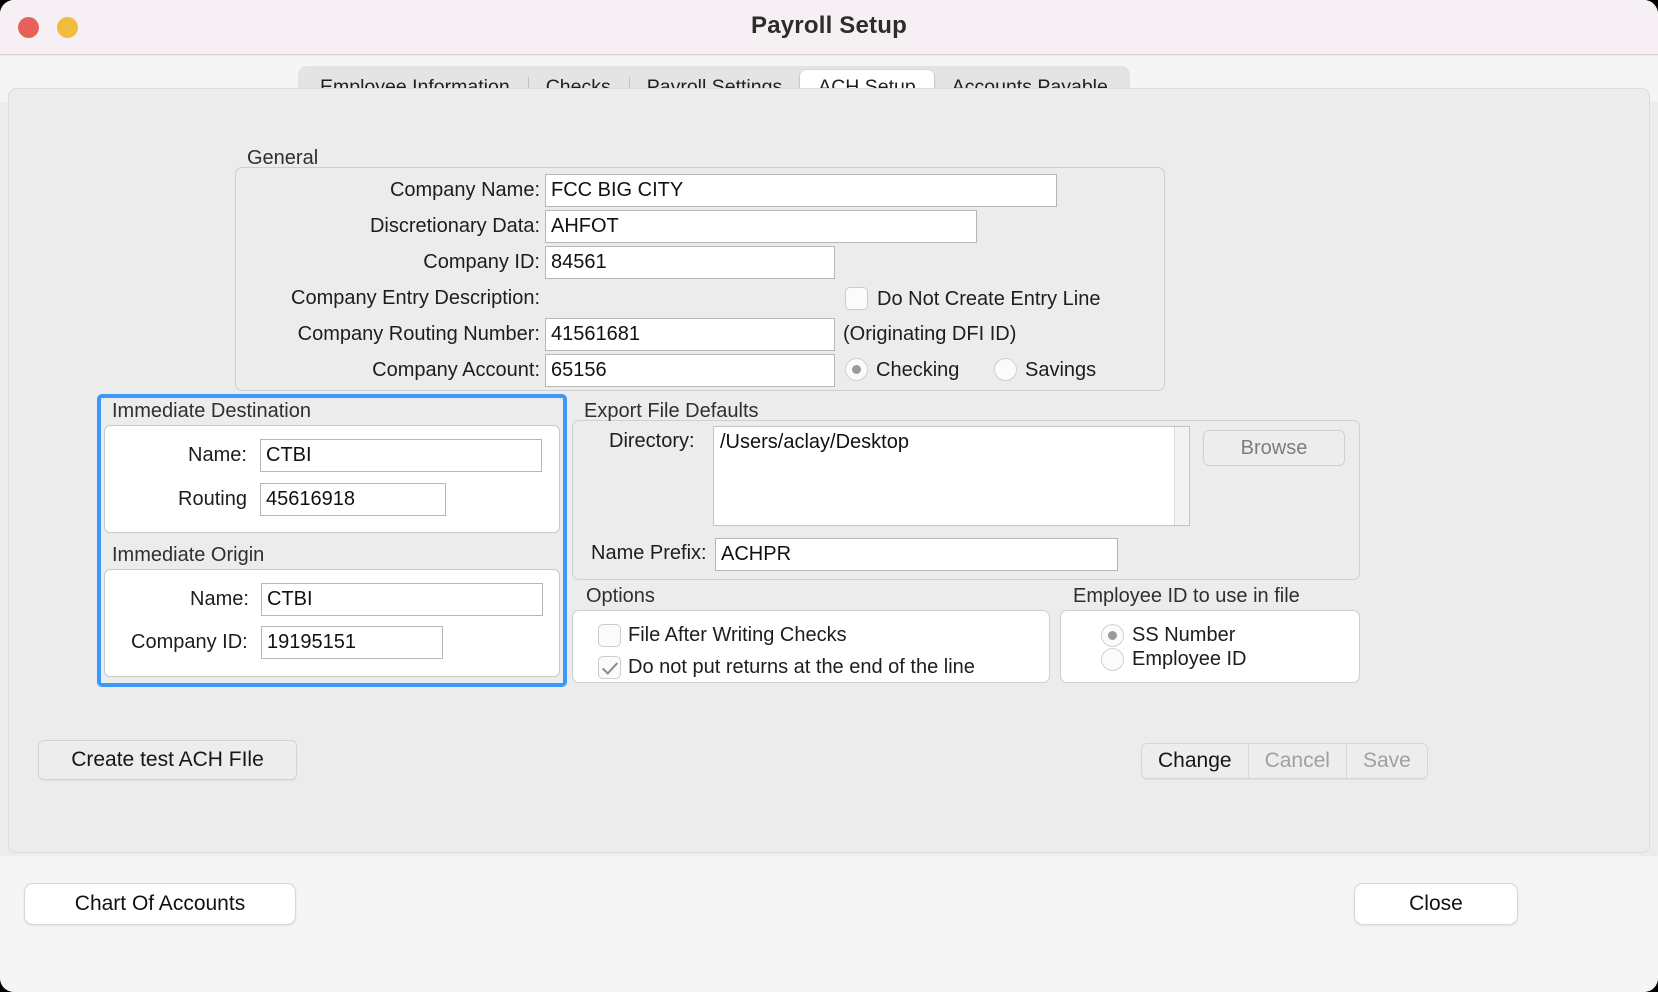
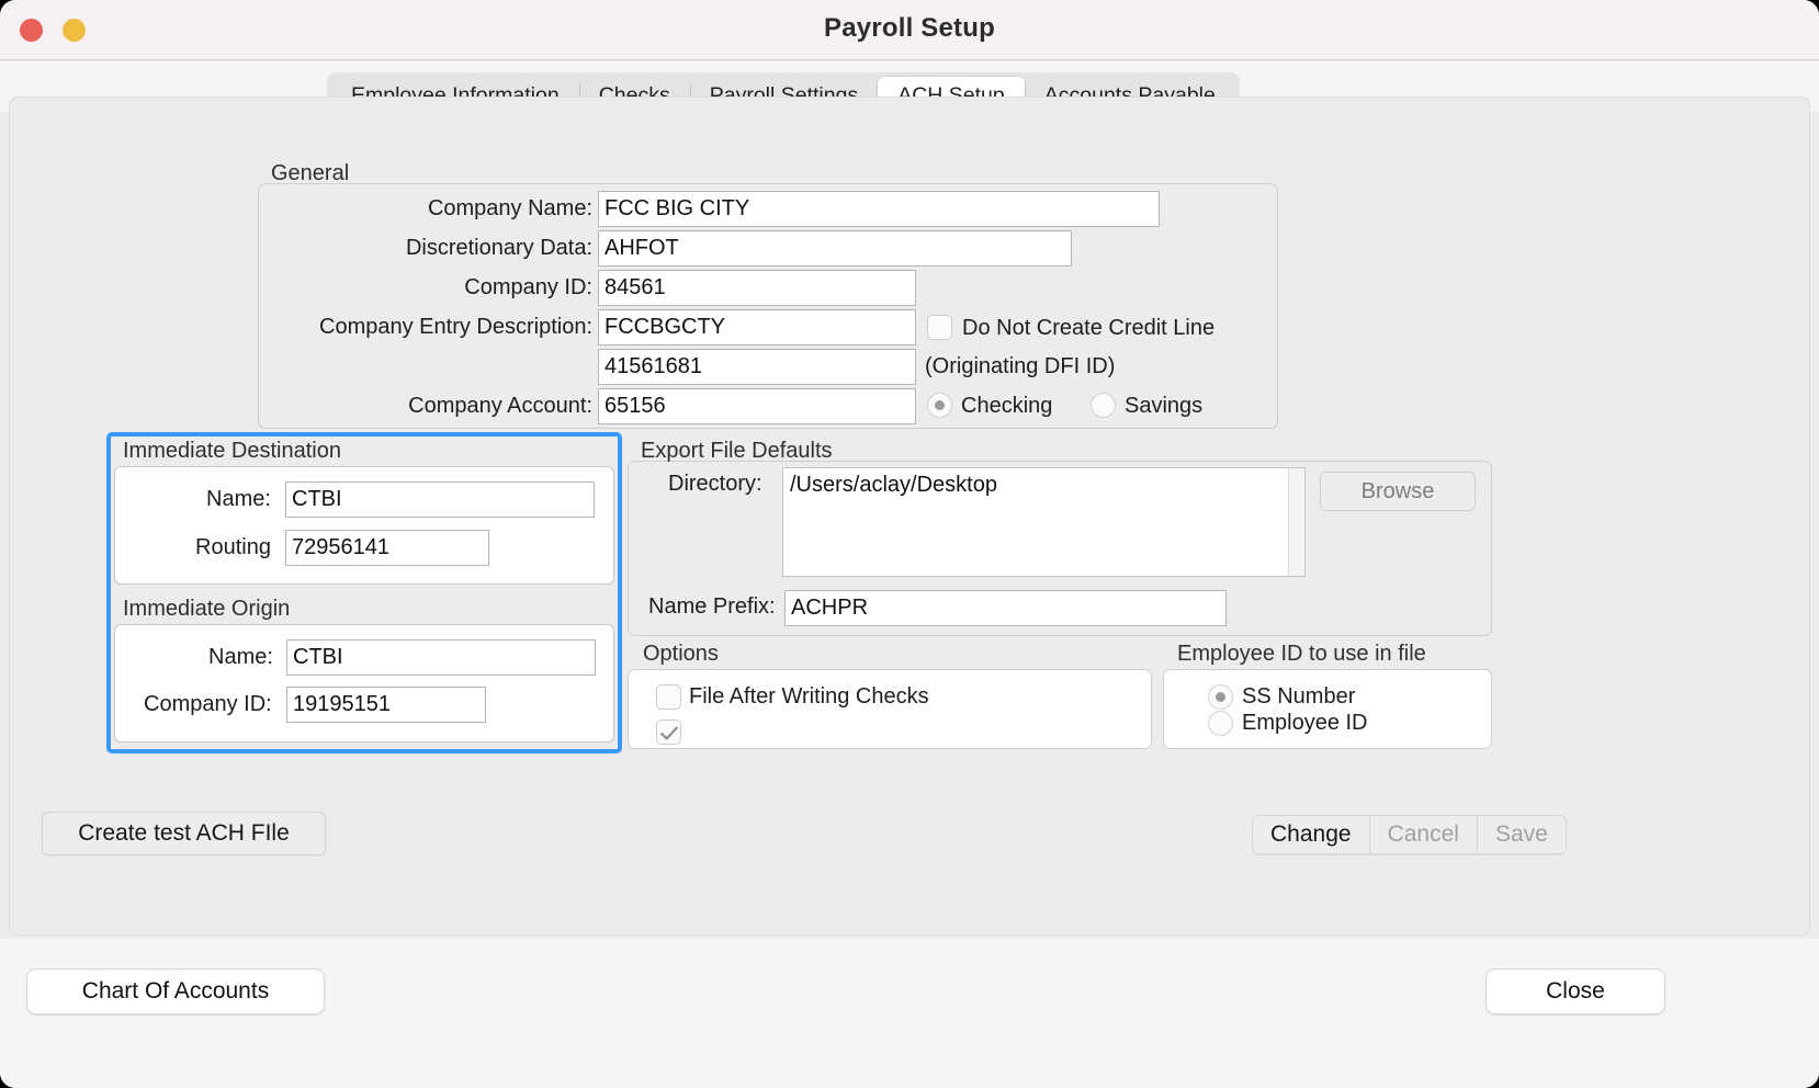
  Payroll Setup
  Employee Information
  Checks
  Payroll Settings
  ACH Setup
  Accounts Payable
  General
  Company Name:
  FCC BIG CITY
  Discretionary Data:
  AHFOT
  Company ID:
  84561
  Company Entry Description:
+ FCCBGCTY
- Do Not Create Entry Line
+ Do Not Create Credit Line
- Company Routing Number:
  41561681
  (Originating DFI ID)
  Company Account:
  65156
  Checking
  Savings
  Immediate Destination
  Name:
  CTBI
  Routing
- 45616918
+ 72956141
  Immediate Origin
  Name:
  CTBI
  Company ID:
  19195151
  Export File Defaults
  Directory:
  /Users/aclay/Desktop
  Browse
  Name Prefix:
  ACHPR
  Options
  File After Writing Checks
- Do not put returns at the end of the line
  Employee ID to use in file
  SS Number
  Employee ID
  Create test ACH FIle
  Change
  Cancel
  Save
  Chart Of Accounts
  Close
